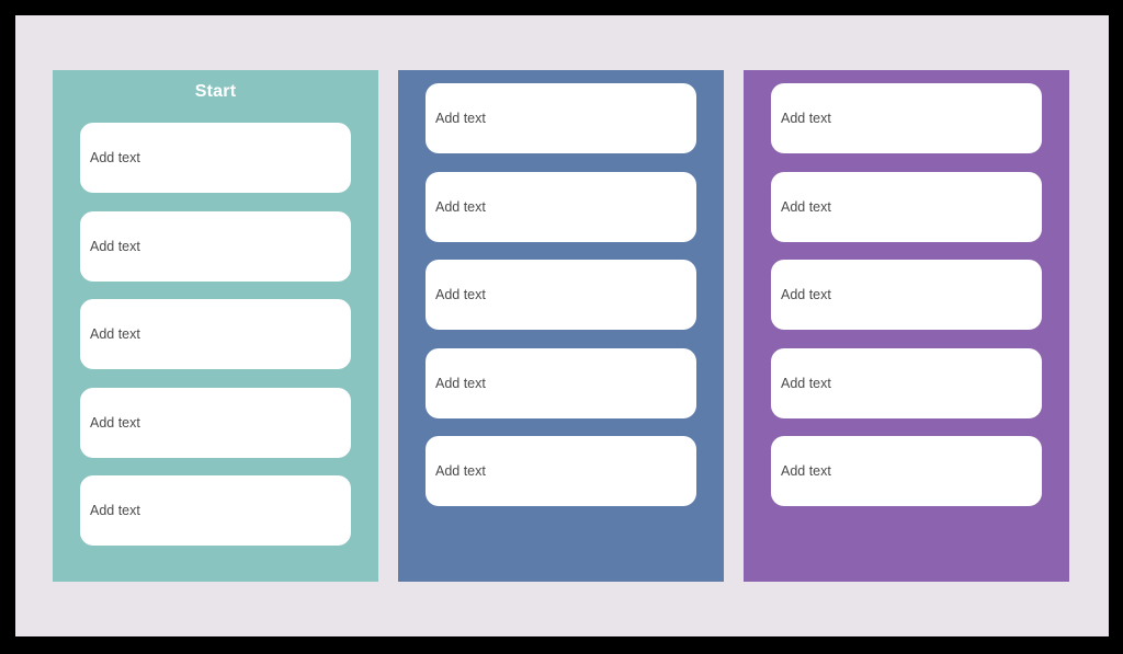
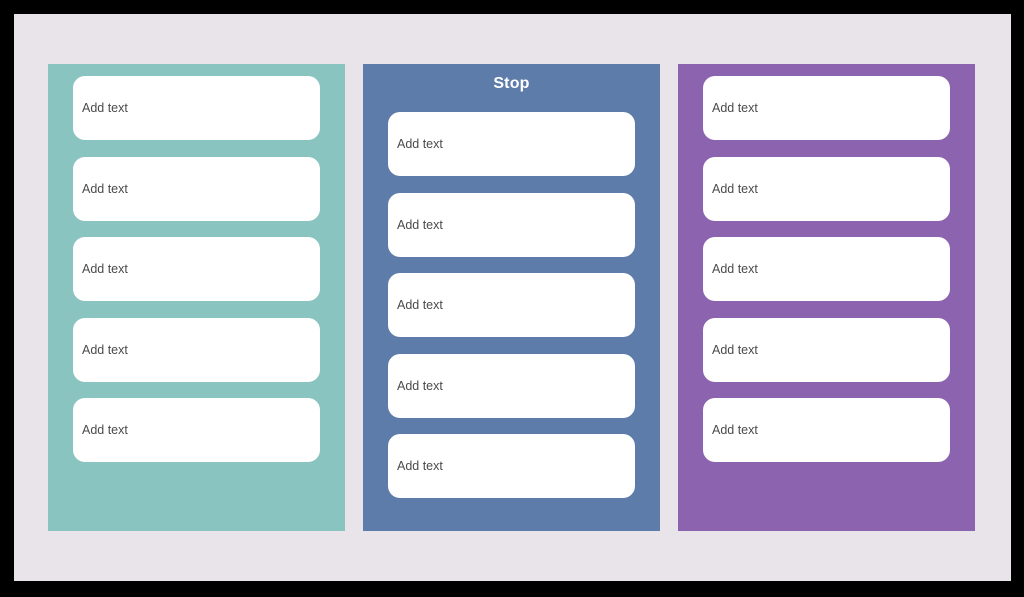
- Start
  Add text
  Add text
  Add text
  Add text
  Add text
+ Stop
  Add text
  Add text
  Add text
  Add text
  Add text
  Add text
  Add text
  Add text
  Add text
  Add text
